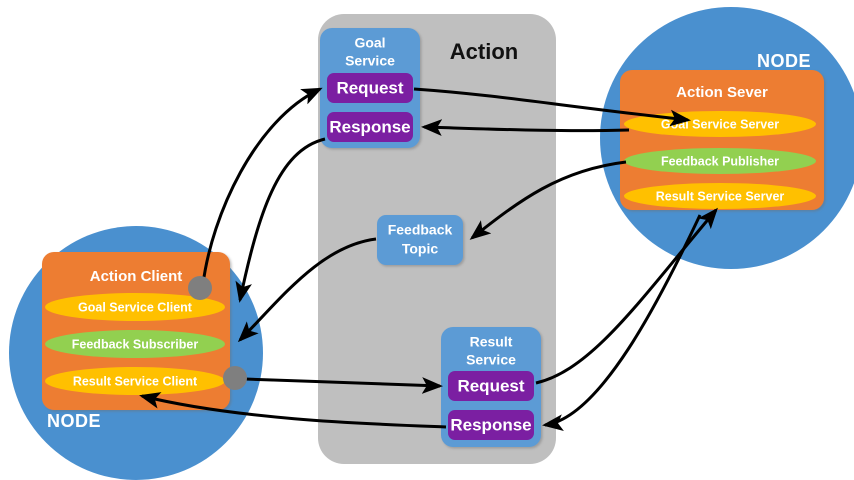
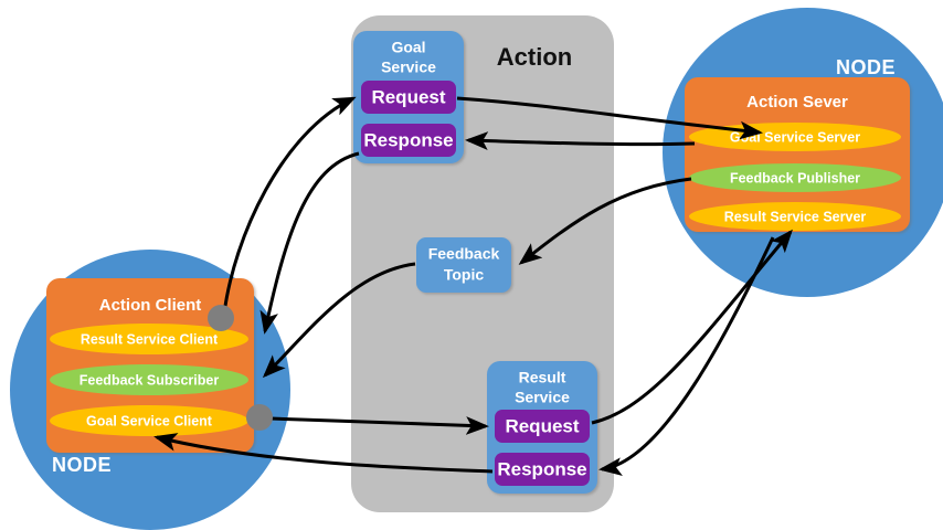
  Action
  Action Client
- Goal Service Client
+ Result Service Client
  Feedback Subscriber
- Result Service Client
+ Goal Service Client
  NODE
  Action Sever
  Goal Service Server
  Feedback Publisher
  Result Service Server
  NODE
  Goal
  Service
  Request
  Response
  Feedback
  Topic
  Result
  Service
  Request
  Response
